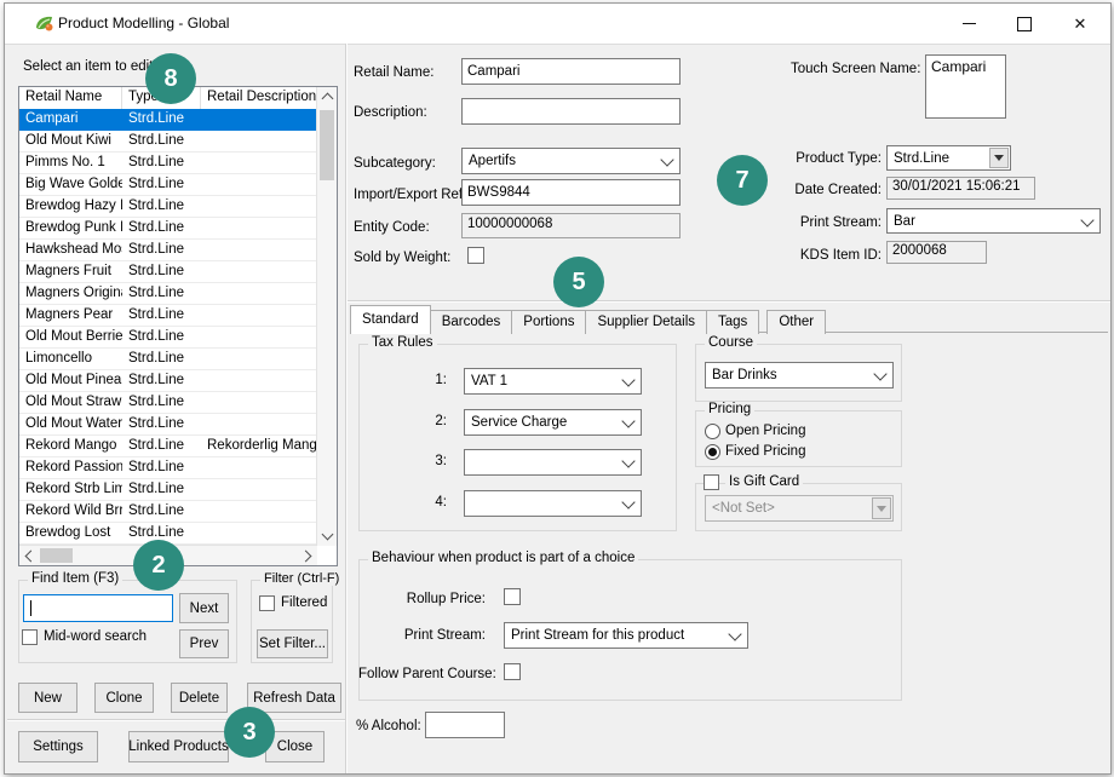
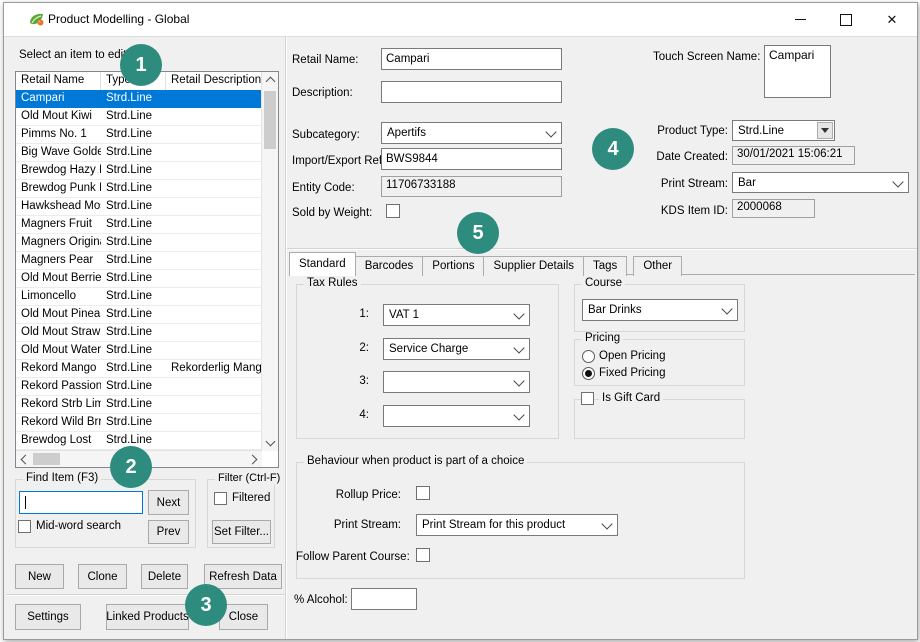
  Product Modelling - Global
  ✕
  Select an item to ed
  Retail Name
  Typ
  Retail Description
  Campari
  Strd.Line
  Old Mout Kiwi
  Strd.Line
  Pimms No. 1
  Strd.Line
  Big Wave Golde
  Strd.Line
  Brewdog Hazy I
  Strd.Line
  Brewdog Punk I
  Strd.Line
  Hawkshead Mo
  Strd.Line
  Magners Fruit
  Strd.Line
  Magners Origin
  Strd.Line
  Magners Pear
  Strd.Line
  Old Mout Berrie
  Strd.Line
  Limoncello
  Strd.Line
  Old Mout Pinea
  Strd.Line
  Old Mout Straw
  Strd.Line
  Old Mout Water
  Strd.Line
  Rekord Mango
  Strd.Line
  Rekorderlig Mang
  Rekord Passion
  Strd.Line
  Rekord Strb Lim
  Strd.Line
  Rekord Wild Brr
  Strd.Line
  Brewdog Lost
  Strd.Line
  Find Item (F3)
  Next
  Prev
  Mid-word search
  Filter (Ctrl-F)
  Filtered
  Set Filter...
  New
  Clone
  Delete
  Refresh Data
  Settings
  Linked Products
  Close
  Retail Name:
  Campari
  Description:
  Subcategory:
  Apertifs
  Import/Export Re
  BWS9844
  Entity Code:
- 10000000068
+ 11706733188
  Sold by Weight:
  Touch Screen Name:
  Campari
  Product Type:
  Strd.Line
  Date Created:
  30/01/2021 15:06:21
  Print Stream:
  Bar
  KDS Item ID:
  2000068
  Standard Barcodes Portions Supplier Details Tags Other
  Tax Rules
  1:
  VAT 1
  2:
  Service Charge
  3:
  4:
  Course
  Bar Drinks
  Pricing
  Open Pricing
  Fixed Pricing
  Is Gift Card
- <Not Set>
  Behaviour when product is part of a choice
  Rollup Price:
  Print Stream:
  Print Stream for this product
  Follow Parent Course:
  % Alcohol:
- 8
+ 1
  2
  3
- 7
+ 4
  5
